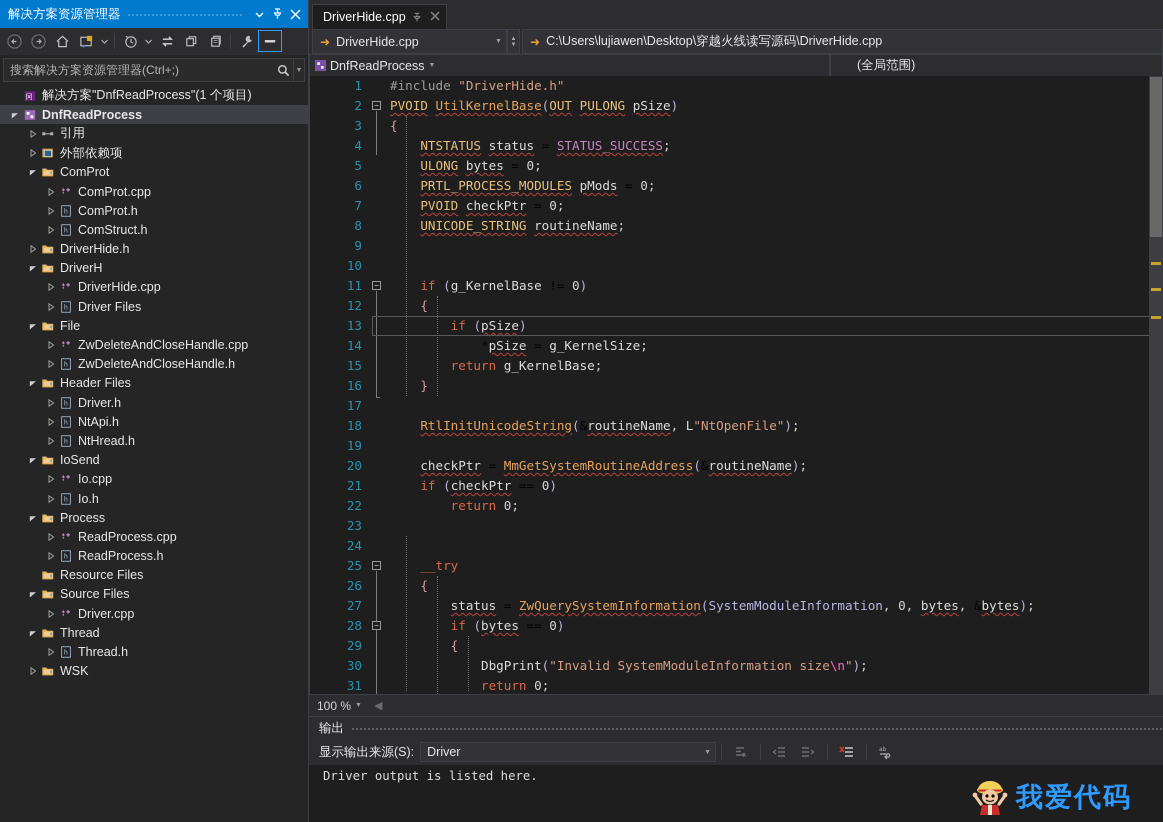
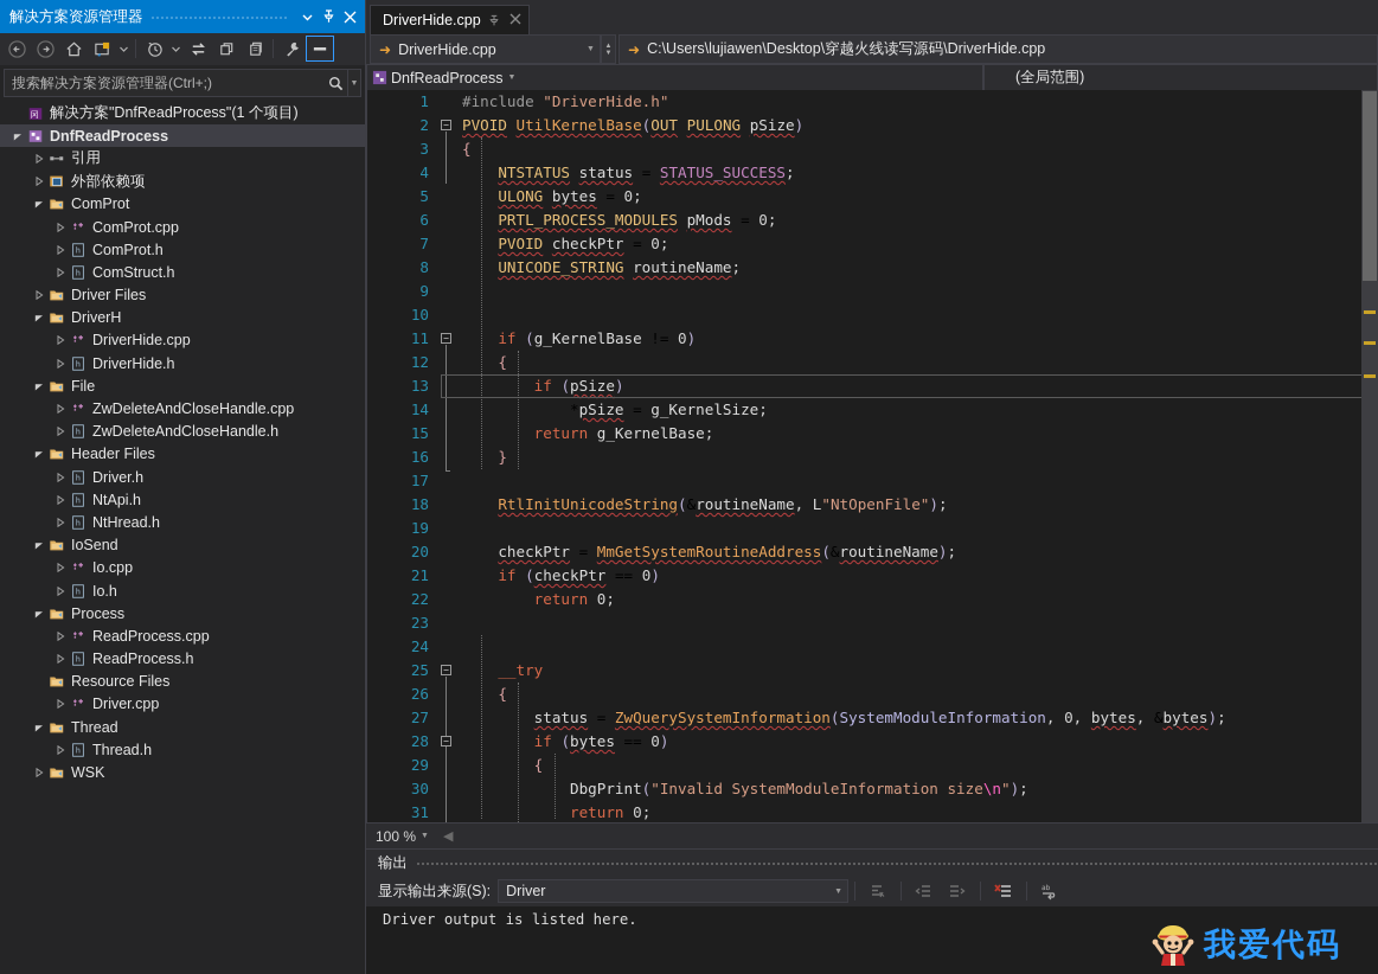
  解决方案资源管理器
  搜索解决方案资源管理器(Ctrl+;)
  解决方案"DnfReadProcess"(1 个项目)
  DnfReadProcess
  引用
  外部依赖项
  ComProt
  ComProt.cpp
  h
  ComProt.h
  h
  ComStruct.h
- DriverHide.h
+ Driver Files
  DriverH
  DriverHide.cpp
  h
- Driver Files
+ DriverHide.h
  File
  ZwDeleteAndCloseHandle.cpp
  h
  ZwDeleteAndCloseHandle.h
  Header Files
  h
  Driver.h
  h
  NtApi.h
  h
  NtHread.h
  IoSend
  Io.cpp
  h
  Io.h
  Process
  ReadProcess.cpp
  h
  ReadProcess.h
  Resource Files
- Source Files
  Driver.cpp
  Thread
  h
  Thread.h
  WSK
  DriverHide.cpp
  ➜
  DriverHide.cpp
  ➜
  C:\Users\lujiawen\Desktop\穿越火线读写源码\DriverHide.cpp
  DnfReadProcess
  (全局范围)
  1
  2
  3
  4
  5
  6
  7
  8
  9
  10
  11
  12
  13
  14
  15
  16
  17
  18
  19
  20
  21
  22
  23
  24
  25
  26
  27
  28
  29
  30
  31
  −
  −
  −
  −
  #include "DriverHide.h"
  PVOID UtilKernelBase(OUT PULONG pSize)
  {
  NTSTATUS status = STATUS_SUCCESS;
  ULONG bytes = 0;
  PRTL_PROCESS_MODULES pMods = 0;
  PVOID checkPtr = 0;
  UNICODE_STRING routineName;
  if (g_KernelBase != 0)
  {
  if (pSize)
  *pSize = g_KernelSize;
  return g_KernelBase;
  }
  RtlInitUnicodeString(&routineName, L"NtOpenFile");
  checkPtr = MmGetSystemRoutineAddress(&routineName);
  if (checkPtr == 0)
  return 0;
  __try
  {
  status = ZwQuerySystemInformation(SystemModuleInformation, 0, bytes, &bytes);
  if (bytes == 0)
  {
  DbgPrint("Invalid SystemModuleInformation size\n");
  return 0;
  100 %
  ◀
  输出
  显示输出来源(S):
  Driver
  Driver output is listed here.
  我爱代码
